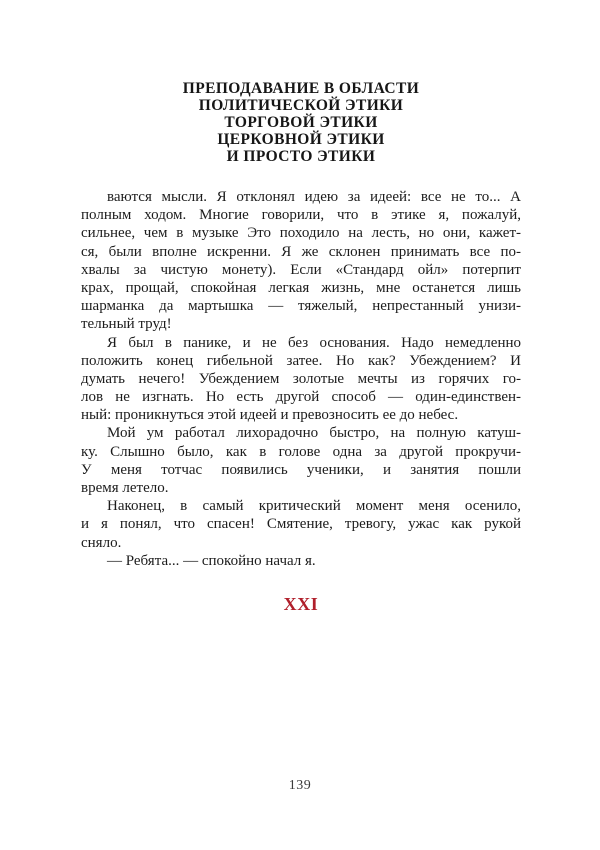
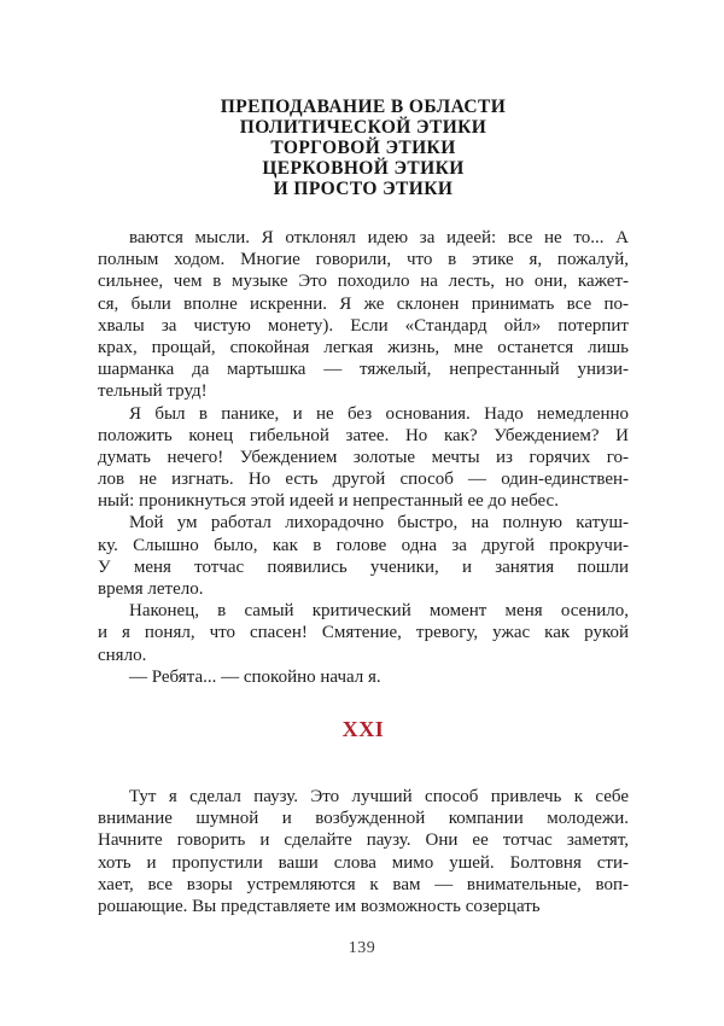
  ПРЕПОДАВАНИЕ В ОБЛАСТИ
  ПОЛИТИЧЕСКОЙ ЭТИКИ
  ТОРГОВОЙ ЭТИКИ
  ЦЕРКОВНОЙ ЭТИКИ
  И ПРОСТО ЭТИКИ
  ваются мысли. Я отклонял идею за идеей: все не то... А
  полным ходом. Многие говорили, что в этике я, пожалуй,
  сильнее, чем в музыке Это походило на лесть, но они, кажет-
  ся, были вполне искренни. Я же склонен принимать все по-
  хвалы за чистую монету). Если «Стандард ойл» потерпит
  крах, прощай, спокойная легкая жизнь, мне останется лишь
  шарманка да мартышка — тяжелый, непрестанный унизи-
  тельный труд!
  Я был в панике, и не без основания. Надо немедленно
  положить конец гибельной затее. Но как? Убеждением? И
  думать нечего! Убеждением золотые мечты из горячих го-
  лов не изгнать. Но есть другой способ — один-единствен-
- ный: проникнуться этой идеей и превозносить ее до небес.
+ ный: проникнуться этой идеей и непрестанный ее до небес.
  Мой ум работал лихорадочно быстро, на полную катуш-
  ку. Слышно было, как в голове одна за другой прокручи-
  У меня тотчас появились ученики, и занятия пошли
  время летело.
  Наконец, в самый критический момент меня осенило,
  и я понял, что спасен! Смятение, тревогу, ужас как рукой
  сняло.
  — Ребята... — спокойно начал я.
  XXI
+ Тут я сделал паузу. Это лучший способ привлечь к себе
+ внимание шумной и возбужденной компании молодежи.
+ Начните говорить и сделайте паузу. Они ее тотчас заметят,
+ хоть и пропустили ваши слова мимо ушей. Болтовня сти-
+ хает, все взоры устремляются к вам — внимательные, воп-
+ рошающие. Вы представляете им возможность созерцать
  139
